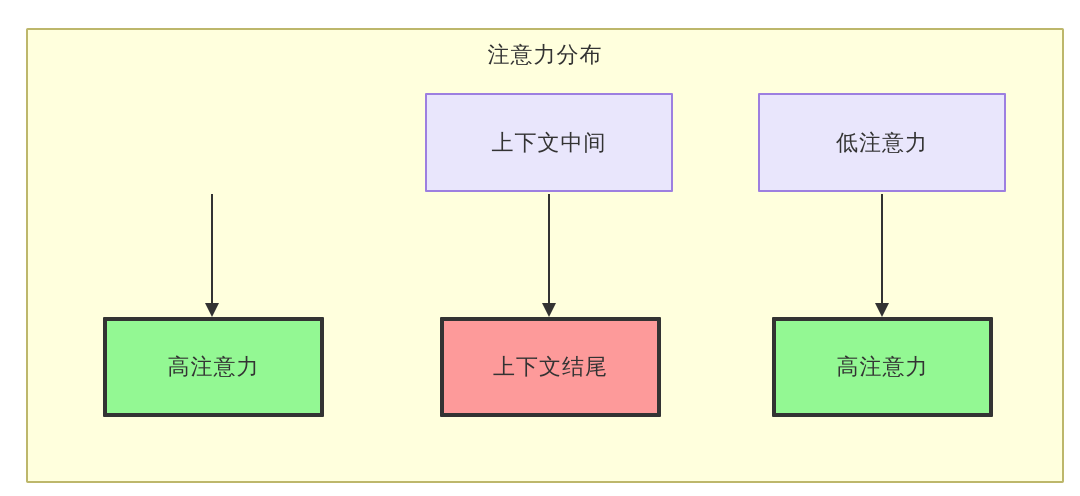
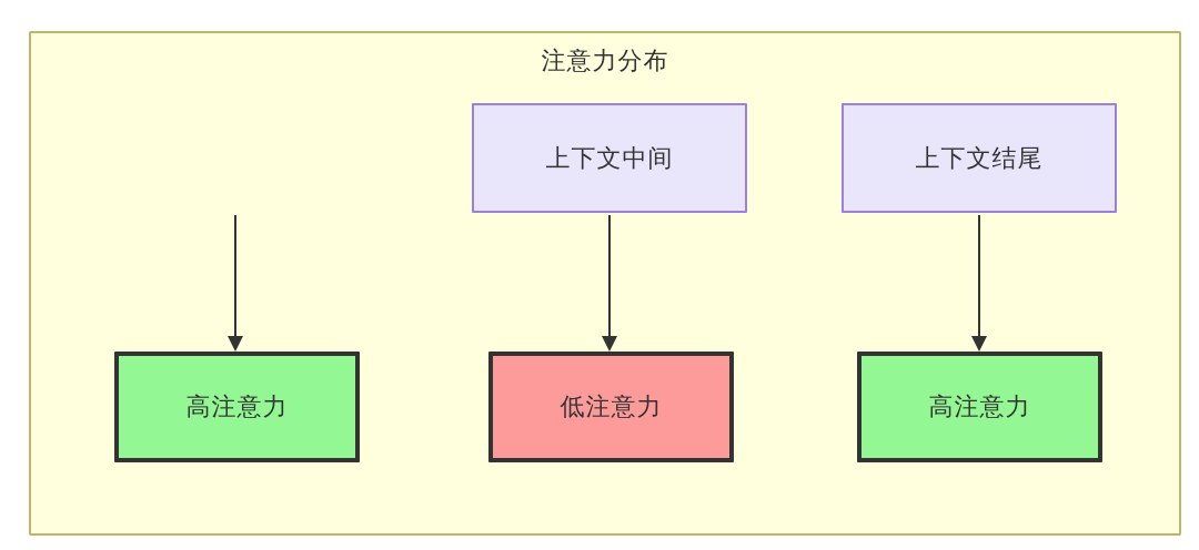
  注意力分布
  上下文中间
- 低注意力
+ 上下文结尾
  高注意力
- 上下文结尾
+ 低注意力
  高注意力
